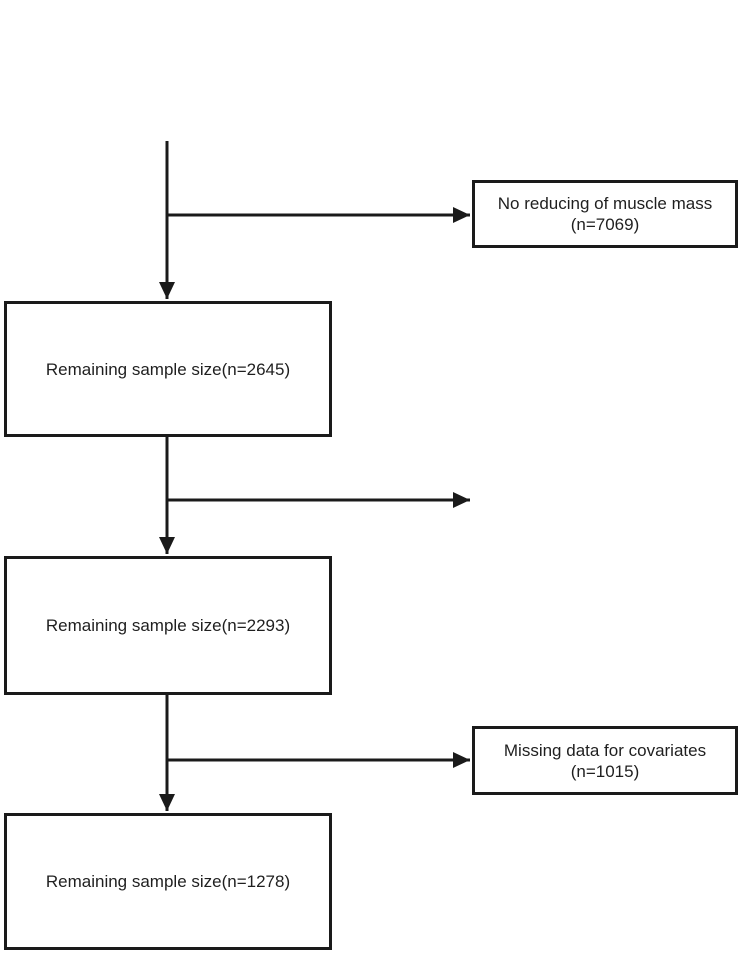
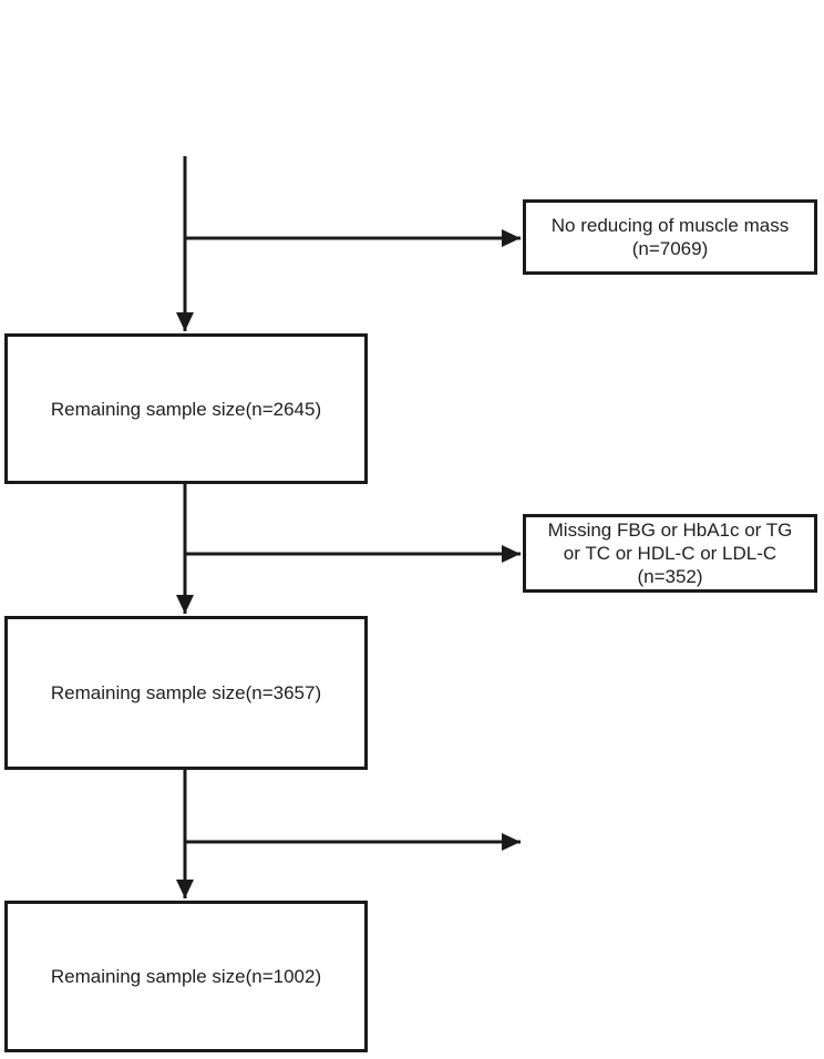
  No reducing of muscle mass
  (n=7069)
  Remaining sample size(n=2645)
+ Missing FBG or HbA1c or TG
+ or TC or HDL-C or LDL-C
+ (n=352)
- Remaining sample size(n=2293)
+ Remaining sample size(n=3657)
- Missing data for covariates
- (n=1015)
- Remaining sample size(n=1278)
+ Remaining sample size(n=1002)
